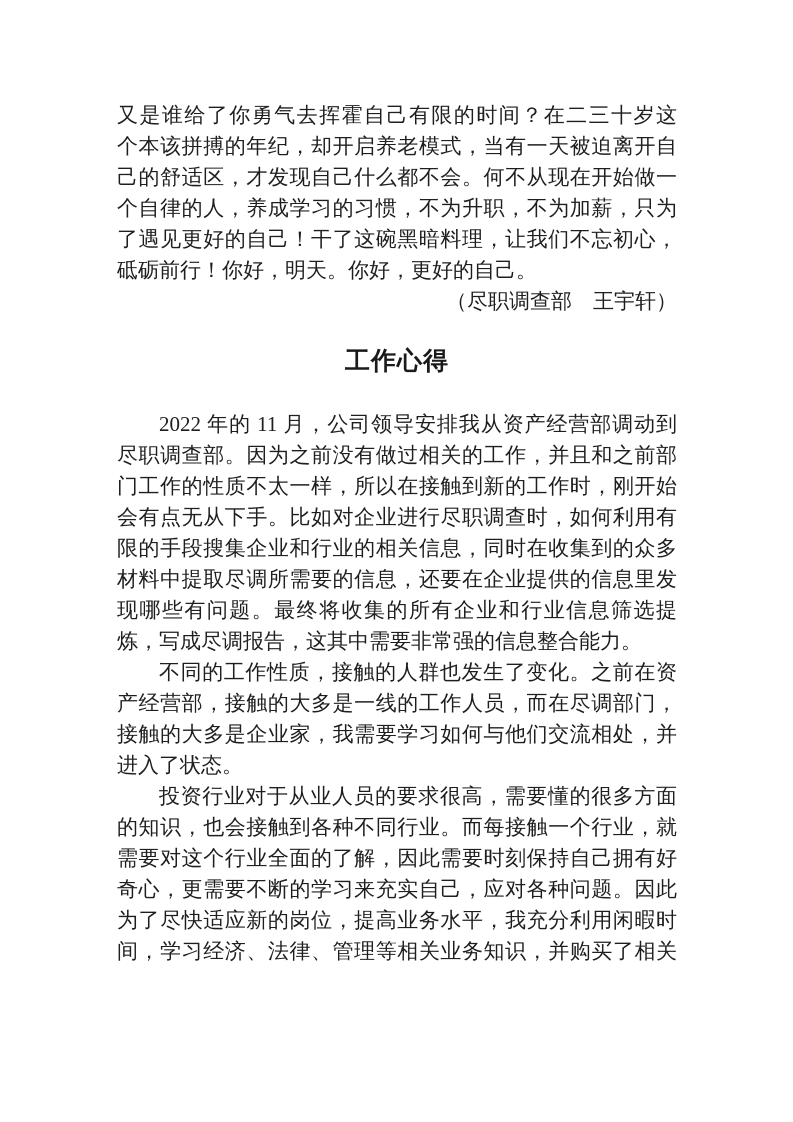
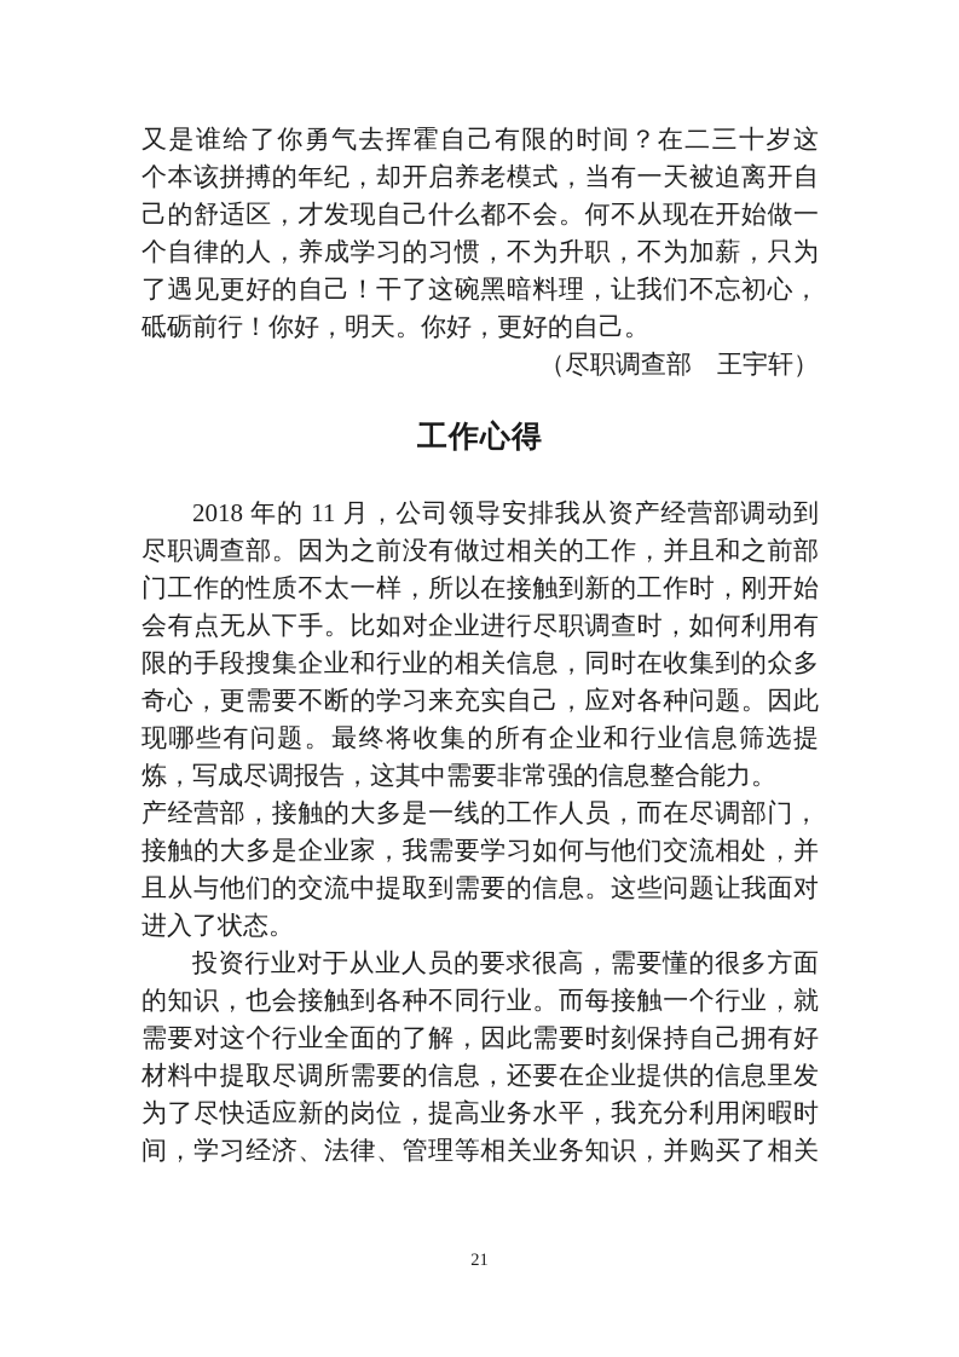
  又是谁给了你勇气去挥霍自己有限的时间？在二三十岁这
  个本该拼搏的年纪，却开启养老模式，当有一天被迫离开自
  己的舒适区，才发现自己什么都不会。何不从现在开始做一
  个自律的人，养成学习的习惯，不为升职，不为加薪，只为
  了遇见更好的自己！干了这碗黑暗料理，让我们不忘初心，
  砥砺前行！你好，明天。你好，更好的自己。
  （尽职调查部 王宇轩）
  工作心得
- 2022 年的 11 月，公司领导安排我从资产经营部调动到
+ 2018 年的 11 月，公司领导安排我从资产经营部调动到
  尽职调查部。因为之前没有做过相关的工作，并且和之前部
  门工作的性质不太一样，所以在接触到新的工作时，刚开始
  会有点无从下手。比如对企业进行尽职调查时，如何利用有
  限的手段搜集企业和行业的相关信息，同时在收集到的众多
- 材料中提取尽调所需要的信息，还要在企业提供的信息里发
+ 奇心，更需要不断的学习来充实自己，应对各种问题。因此
  现哪些有问题。最终将收集的所有企业和行业信息筛选提
  炼，写成尽调报告，这其中需要非常强的信息整合能力。
- 不同的工作性质，接触的人群也发生了变化。之前在资
  产经营部，接触的大多是一线的工作人员，而在尽调部门，
  接触的大多是企业家，我需要学习如何与他们交流相处，并
+ 且从与他们的交流中提取到需要的信息。这些问题让我面对
  进入了状态。
  投资行业对于从业人员的要求很高，需要懂的很多方面
  的知识，也会接触到各种不同行业。而每接触一个行业，就
  需要对这个行业全面的了解，因此需要时刻保持自己拥有好
- 奇心，更需要不断的学习来充实自己，应对各种问题。因此
+ 材料中提取尽调所需要的信息，还要在企业提供的信息里发
  为了尽快适应新的岗位，提高业务水平，我充分利用闲暇时
  间，学习经济、法律、管理等相关业务知识，并购买了相关
+ 21
